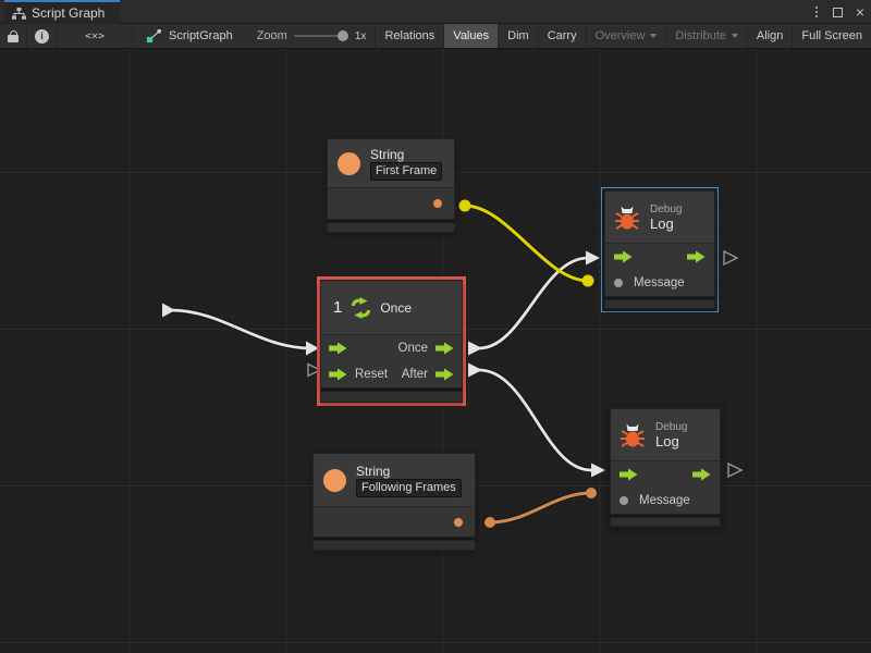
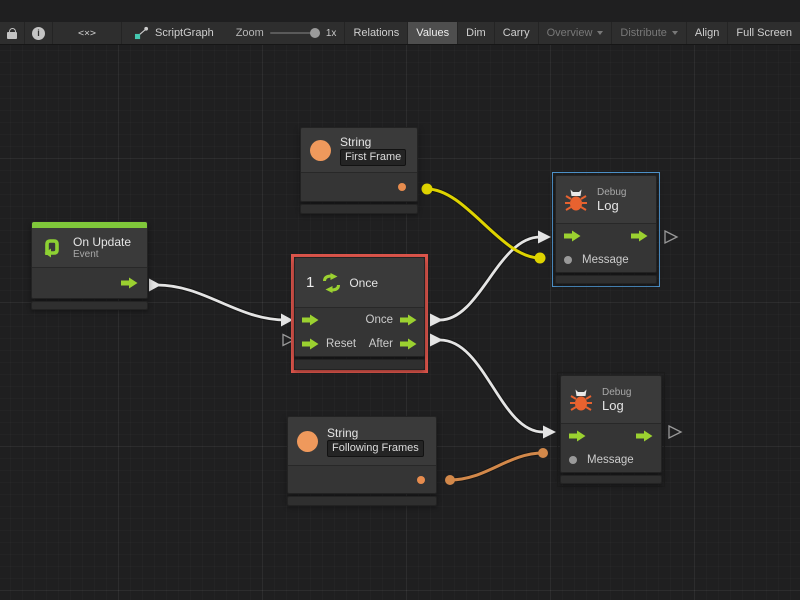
- Script Graph
- ×
  i
  <×>
  ScriptGraph
  Zoom
  1x
  Relations
  Values
  Dim
  Carry
  Overview
  Distribute
  Align
  Full Screen
+ On Update
+ Event
  String
  First Frame
  1
  Once
  Once
  Reset
  After
  Debug
  Log
  Message
  Debug
  Log
  Message
  String
  Following Frames
